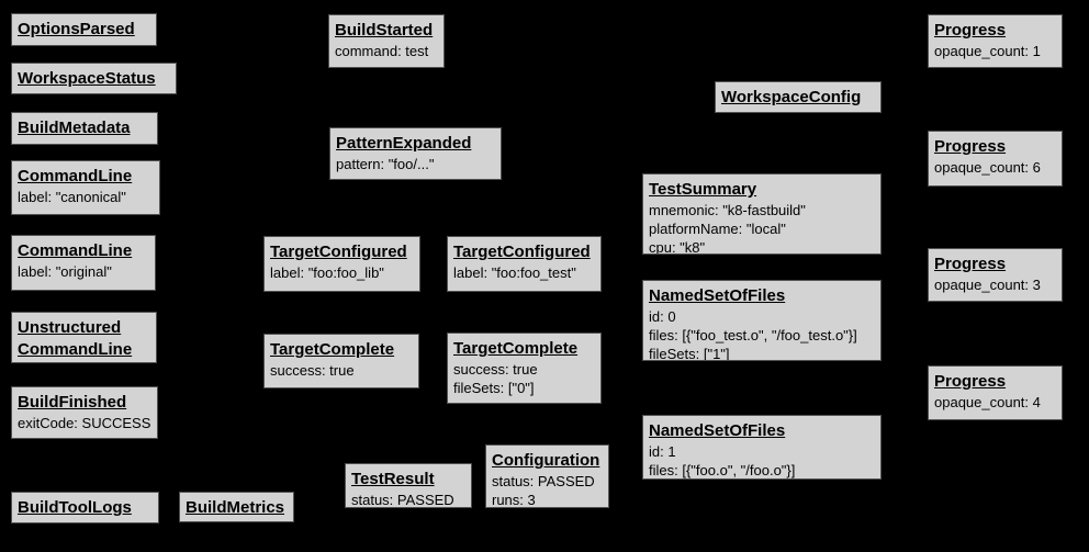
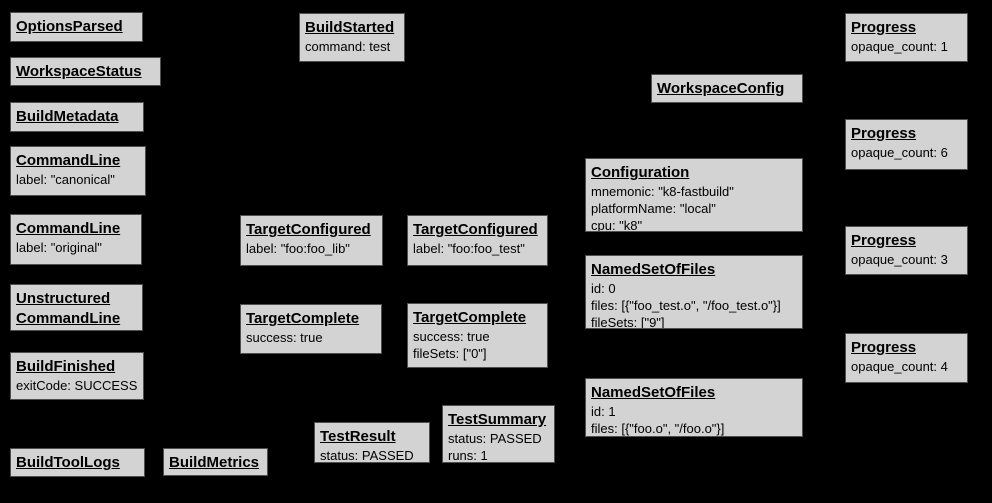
  OptionsParsed
  WorkspaceStatus
  BuildMetadata
  CommandLine
  label: "canonical"
  CommandLine
  label: "original"
  Unstructured
  CommandLine
  BuildFinished
  exitCode: SUCCESS
  BuildToolLogs
  BuildMetrics
  BuildStarted
  command: test
- PatternExpanded
- pattern: "foo/..."
  TargetConfigured
  label: "foo:foo_lib"
  TargetConfigured
  label: "foo:foo_test"
  TargetComplete
  success: true
  TargetComplete
  success: true
  fileSets: ["0"]
  TestResult
  status: PASSED
- Configuration
+ TestSummary
  status: PASSED
- runs: 3
+ runs: 1
  WorkspaceConfig
- TestSummary
+ Configuration
  mnemonic: "k8-fastbuild"
  platformName: "local"
  cpu: "k8"
  NamedSetOfFiles
  id: 0
  files: [{"foo_test.o", "/foo_test.o"}]
- fileSets: ["1"]
+ fileSets: ["9"]
  NamedSetOfFiles
  id: 1
  files: [{"foo.o", "/foo.o"}]
  Progress
  opaque_count: 1
  Progress
  opaque_count: 6
  Progress
  opaque_count: 3
  Progress
  opaque_count: 4
